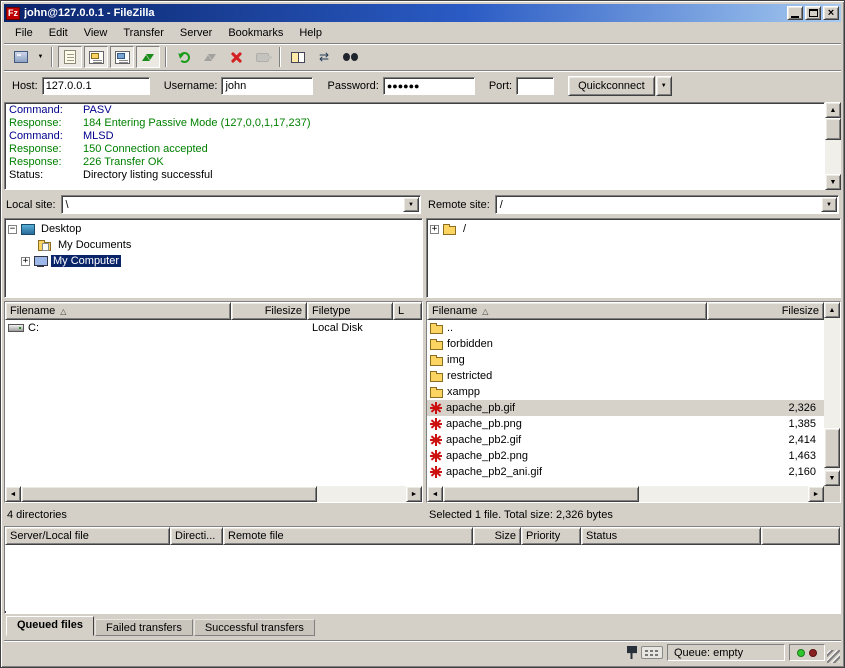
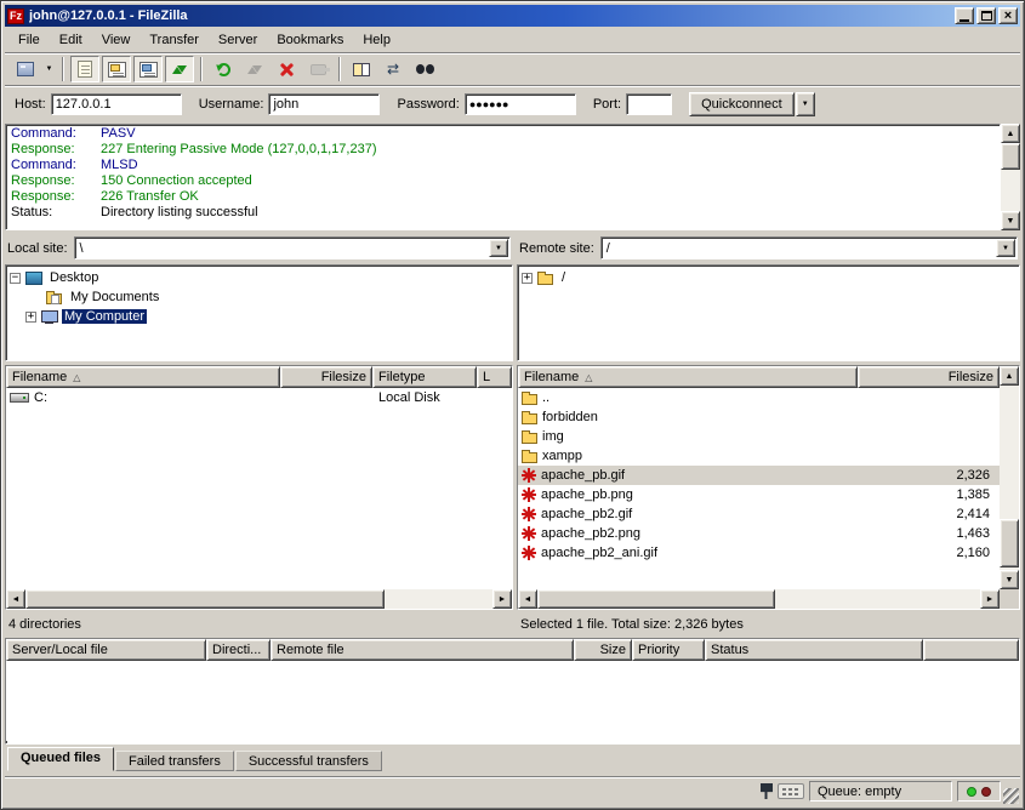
  Fz
  john@127.0.0.1 - FileZilla
  ×
  File
  Edit
  View
  Transfer
  Server
  Bookmarks
  Help
  ⇄
  Host:
  127.0.0.1
  Username:
  john
  Password:
  ●●●●●●
  Port:
  Quickconnect
  Command:
  PASV
  Response:
- 184 Entering Passive Mode (127,0,0,1,17,237)
+ 227 Entering Passive Mode (127,0,0,1,17,237)
  Command:
  MLSD
  Response:
  150 Connection accepted
  Response:
  226 Transfer OK
  Status:
  Directory listing successful
  Local site:
  \
  −
  Desktop
  My Documents
  +
  My Computer
  Filename
  △
  Filesize
  Filetype
  L
  C:
  Local Disk
  4 directories
  Remote site:
  /
  +
  /
  Filename
  △
  Filesize
  ..
  forbidden
  img
- restricted
  xampp
  apache_pb.gif
  2,326
  apache_pb.png
  1,385
  apache_pb2.gif
  2,414
  apache_pb2.png
  1,463
  apache_pb2_ani.gif
  2,160
  Selected 1 file. Total size: 2,326 bytes
  Server/Local file
  Directi...
  Remote file
  Size
  Priority
  Status
  Queued files
  Failed transfers
  Successful transfers
  Queue: empty
